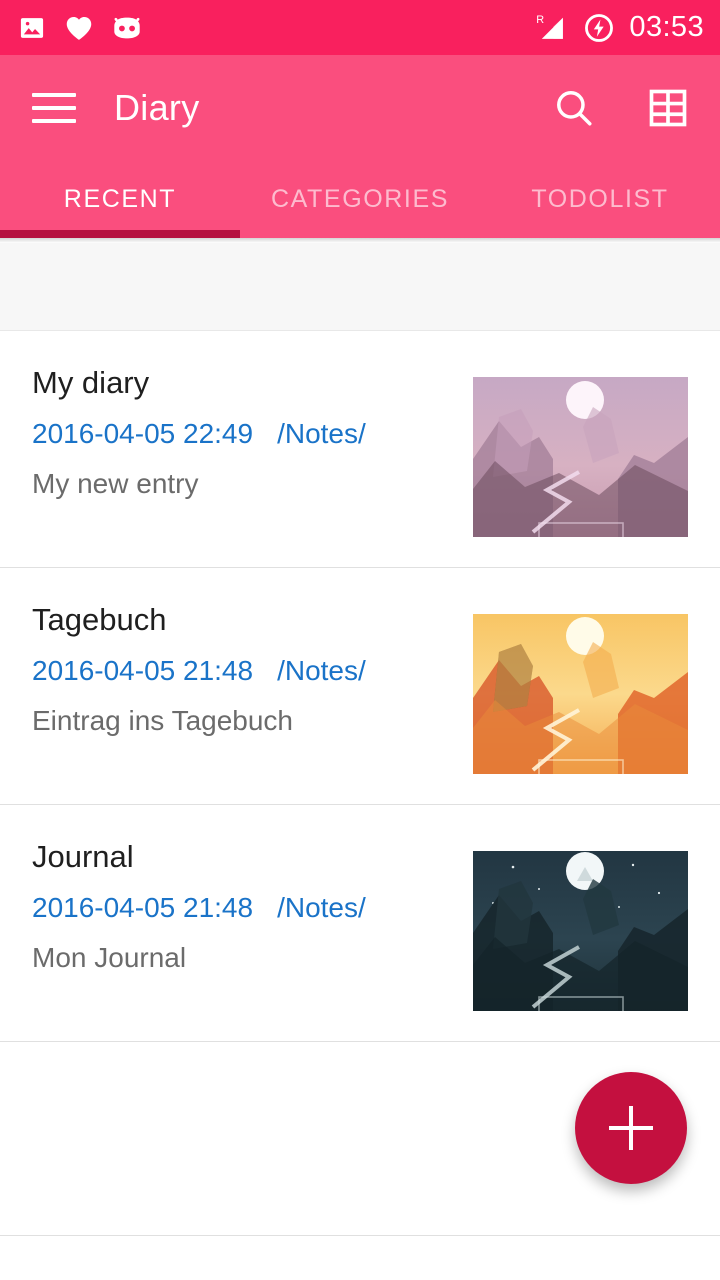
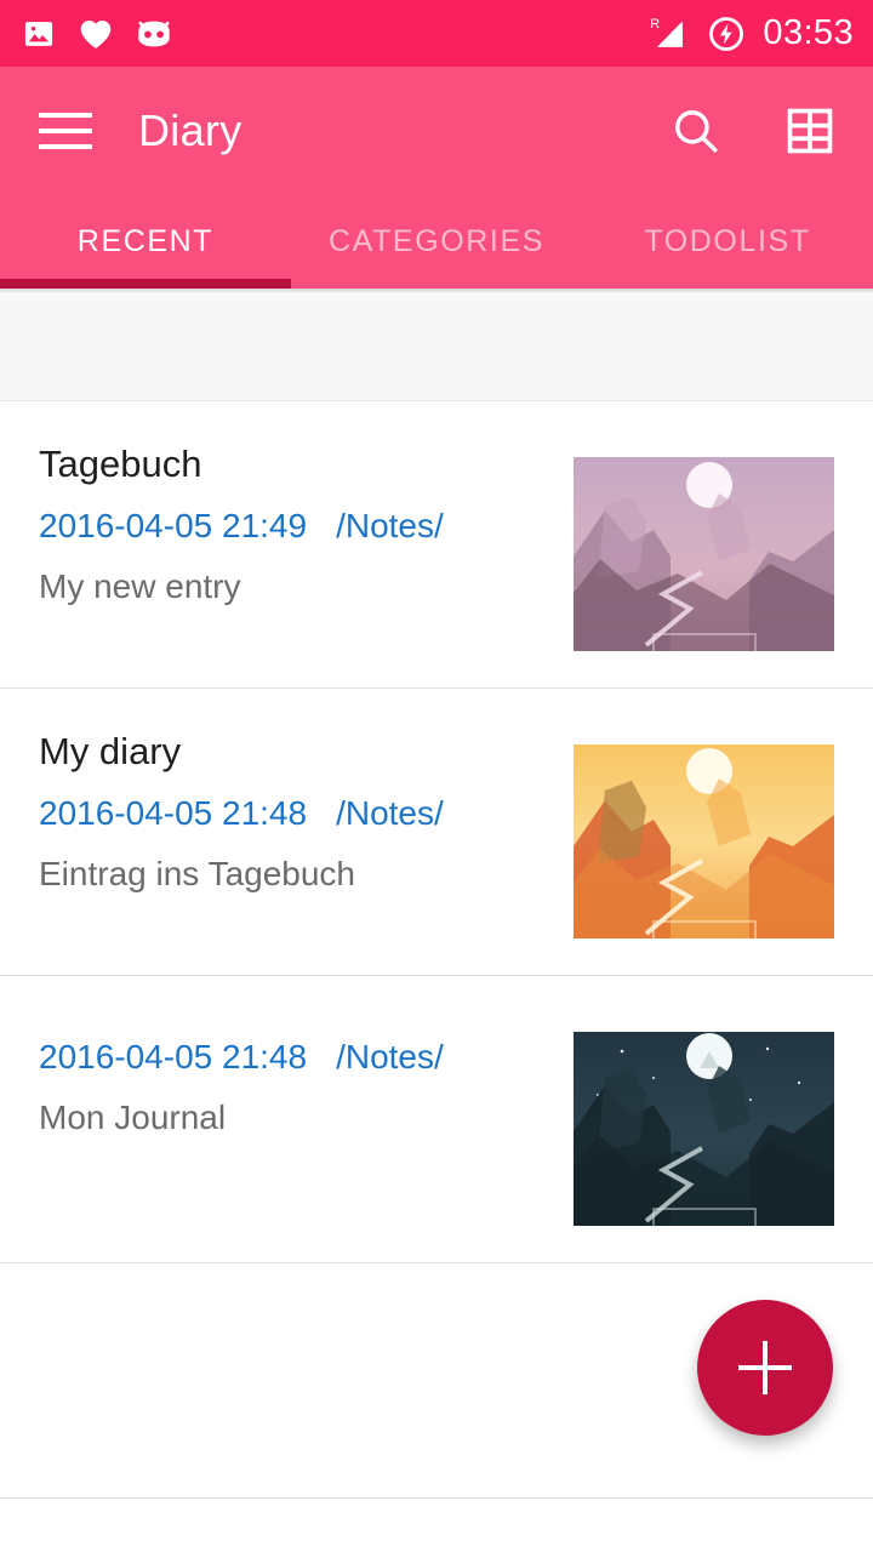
  R
  03:53
  Diary
  RECENT
  CATEGORIES
  TODOLIST
- My diary
+ Tagebuch
- 2016-04-05 22:49 /Notes/
+ 2016-04-05 21:49 /Notes/
  My new entry
- Tagebuch
+ My diary
  2016-04-05 21:48 /Notes/
  Eintrag ins Tagebuch
- Journal
  2016-04-05 21:48 /Notes/
  Mon Journal
